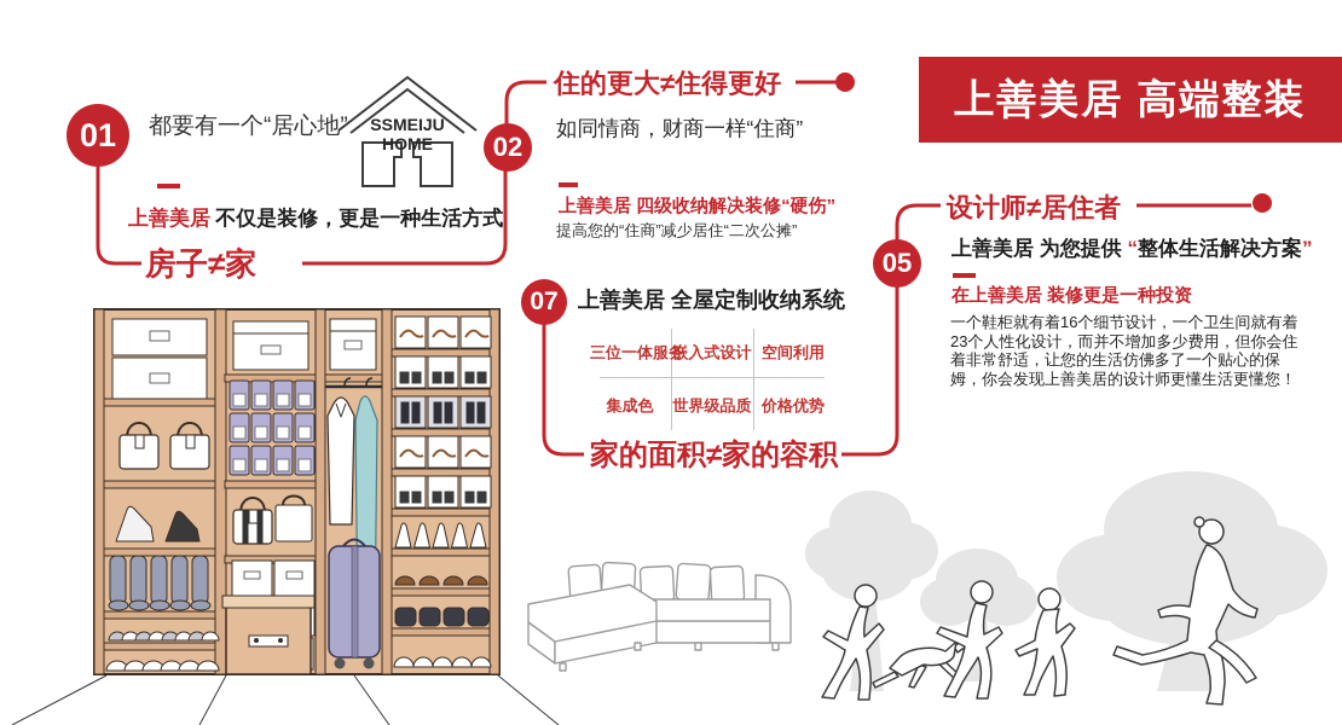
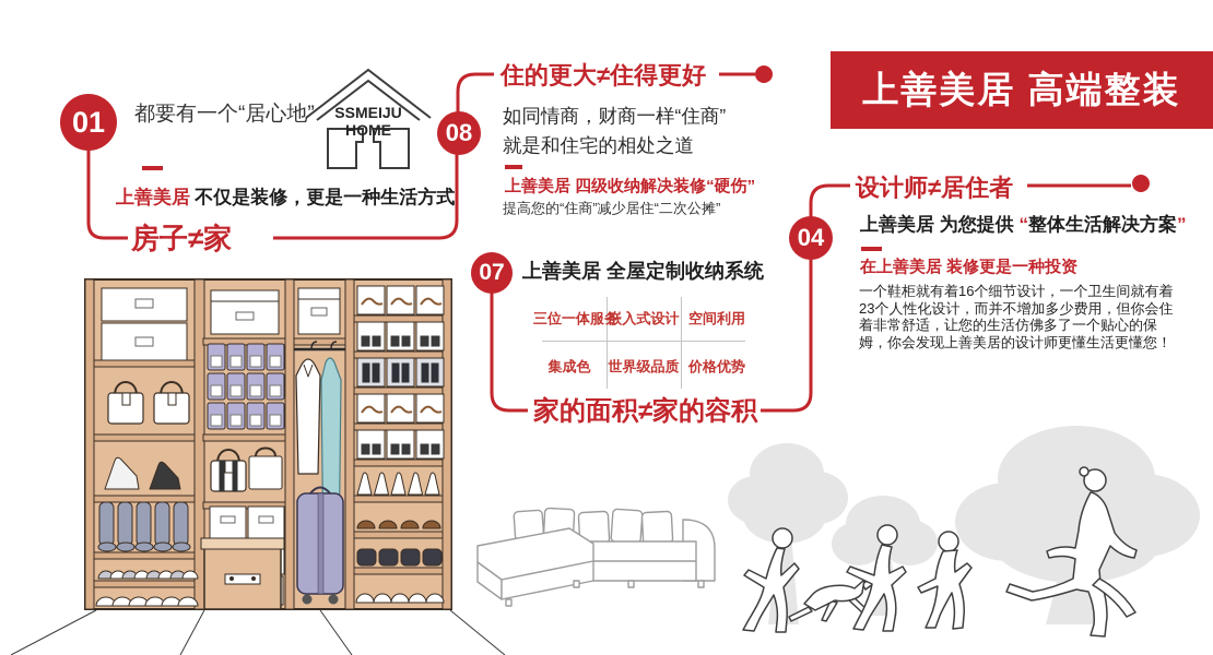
  01
- 02
+ 08
  07
- 05
+ 04
  都要有一个“居心地”
  上善美居 不仅是装修，更是一种生活方式
  房子≠家
  住的更大≠住得更好
  如同情商，财商一样“住商”
+ 就是和住宅的相处之道
  上善美居 四级收纳解决装修“硬伤”
  提高您的“住商”减少居住“二次公摊”
  上善美居 全屋定制收纳系统
  三位一体服
  嵌入式设计
  空间利用
  集成色
  世界级品质
  价格优势
  家的面积≠家的容积
  设计师≠居住者
  上善美居 为您提供 “整体生活解决方案”
  在上善美居 装修更是一种投资
  一个鞋柜就有着16个细节设计，一个卫生间就有着23个人性化设计，而并不增加多少费用，但你会住着非常舒适，让您的生活仿佛多了一个贴心的保姆，你会发现上善美居的设计师更懂生活更懂您！
  上善美居 高端整装
  SSMEIJU
  HOME
